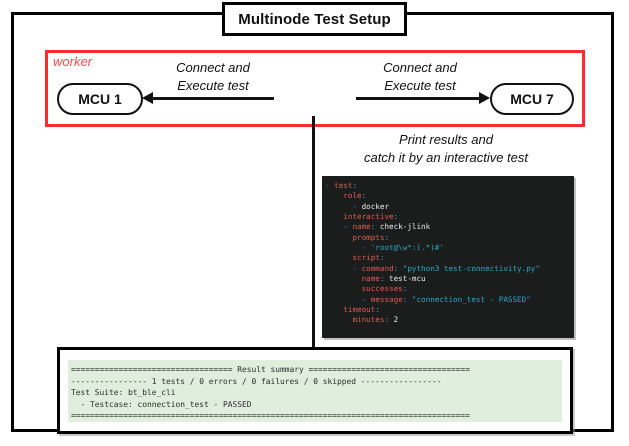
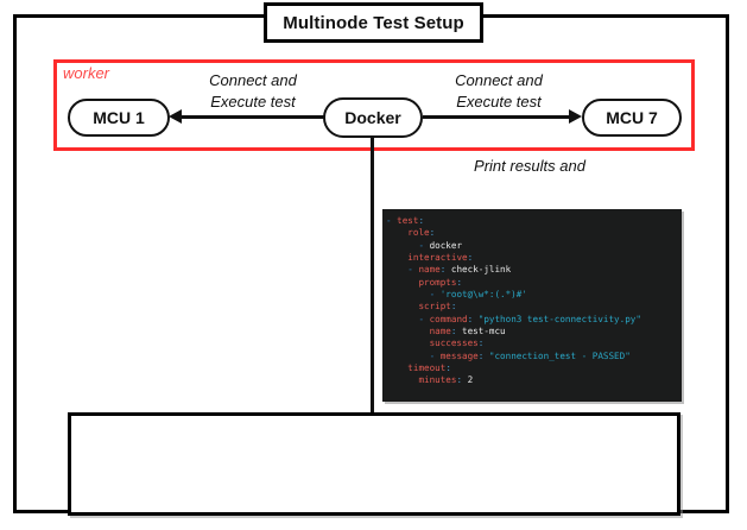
  Multinode Test Setup
  worker
  Connect and
  Execute test
  Connect and
  Execute test
  Print results and
- catch it by an interactive test
  MCU 1
+ Docker
  MCU 7
  - test: role: - docker interactive: - name: check-jlink prompts: - 'root@\w*:(.*)#' script: - command: "python3 test-connectivity.py" name: test-mcu successes: - message: "connection_test - PASSED" timeout: minutes: 2
- ================================== Result summary ==================================
- ---------------- 1 tests / 0 errors / 0 failures / 0 skipped -----------------
- Test Suite: bt_ble_cli
- - Testcase: connection_test - PASSED
- ====================================================================================
